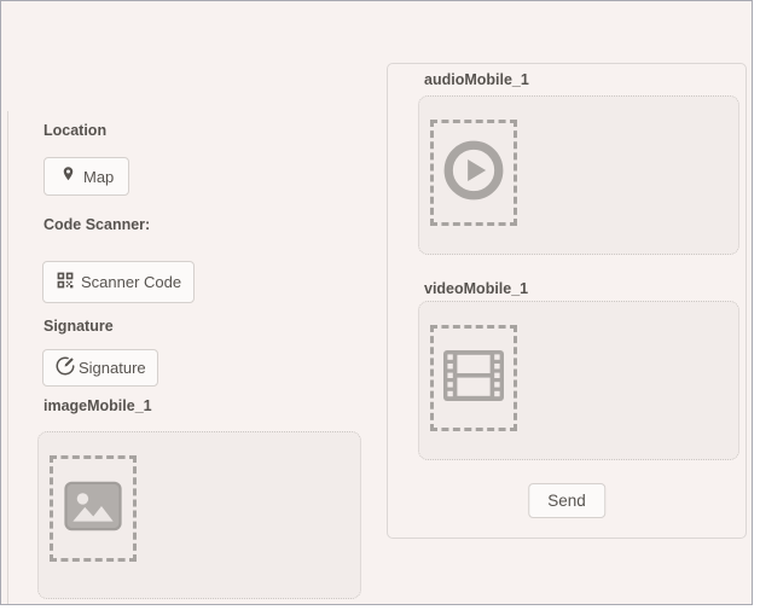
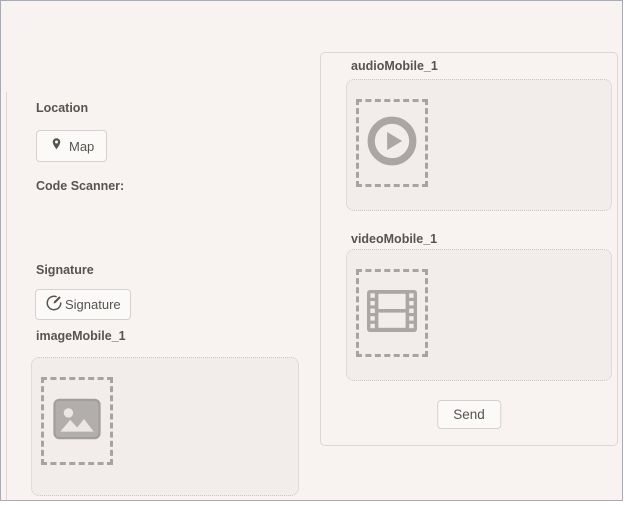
  Location
  Map
  Code Scanner:
- Scanner Code
  Signature
  Signature
  imageMobile_1
  audioMobile_1
  videoMobile_1
  Send
